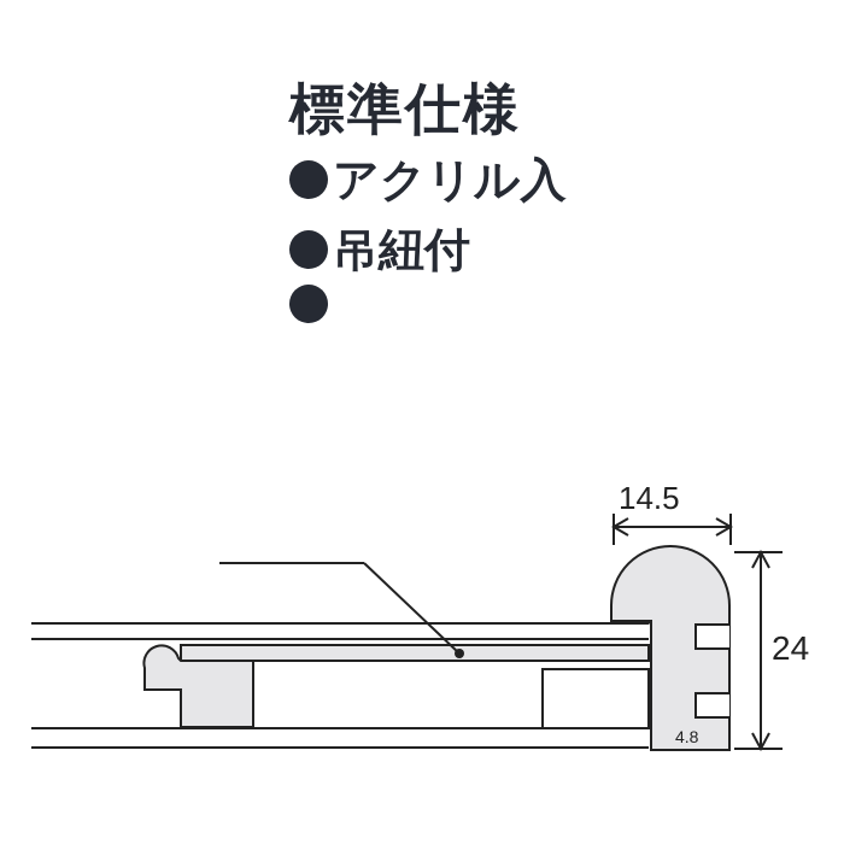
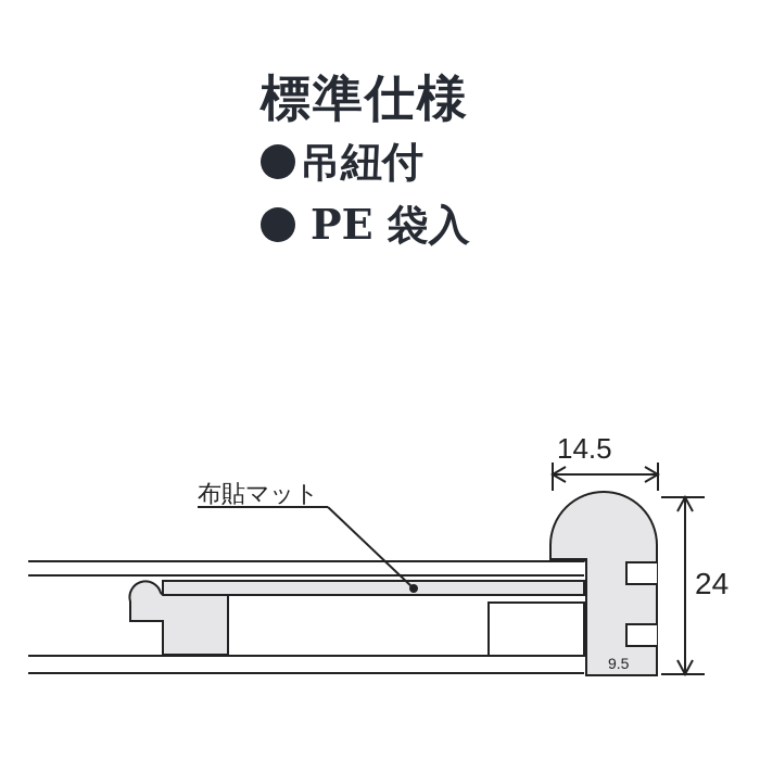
  標準仕様
- アクリル入
  吊紐付
+ PE 袋入
+ 布貼マット
  14.5
  24
- 4.8
+ 9.5
